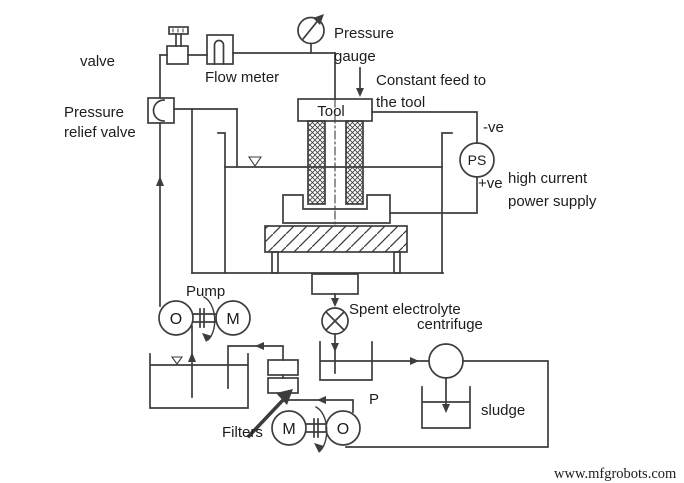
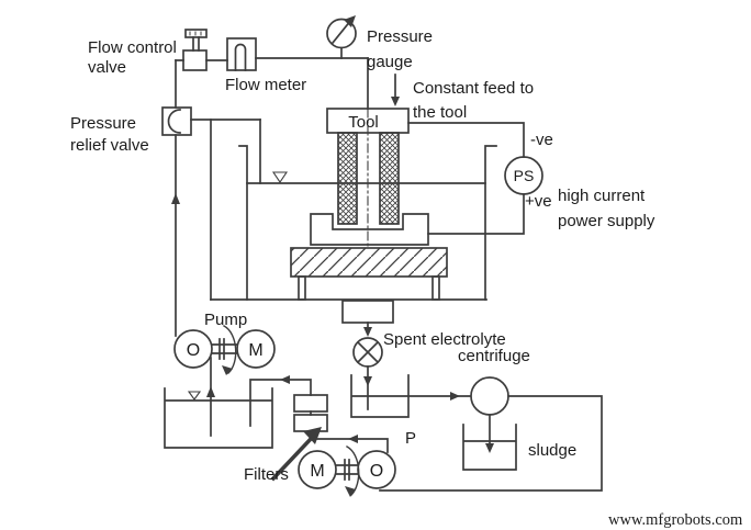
+ Flow control
  valve
  Flow meter
  Pressure
  gauge
  Pressure
  relief valve
  Constant feed to
  the tool
  Tool
  -ve
  +ve
  PS
  high current
  power supply
  Pump
  O
  M
  Spent electrolyte
  centrifuge
  P
  sludge
  Filters
  M
  O
  www.mfgrobots.com
